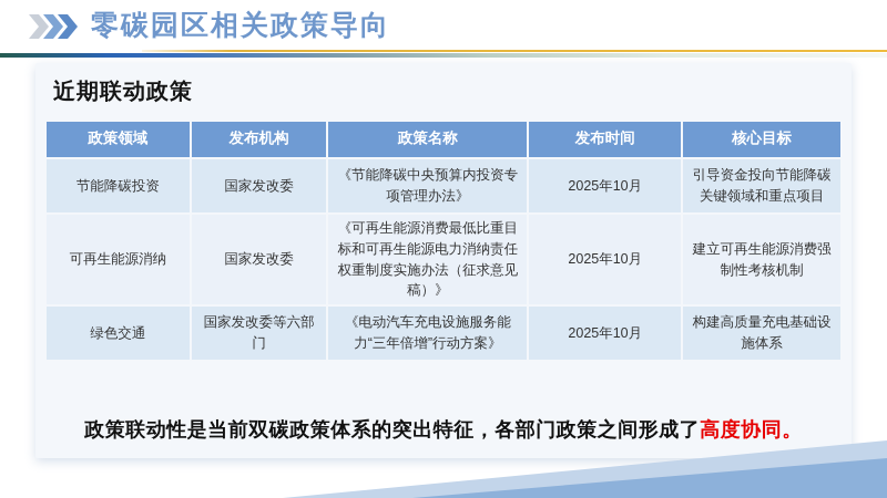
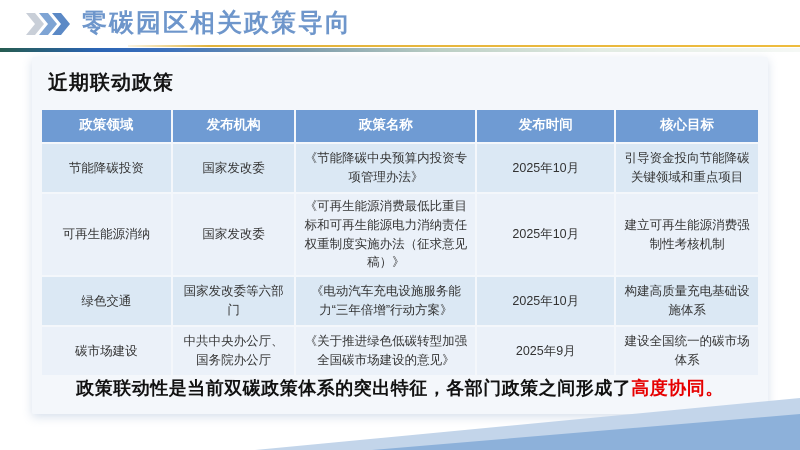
  零碳园区相关政策导向
  近期联动政策
  政策领域	发布机构	政策名称	发布时间	核心目标
  节能降碳投资	国家发改委	《节能降碳中央预算内投资专项管理办法》	2025年10月	引导资金投向节能降碳关键领域和重点项目
  可再生能源消纳	国家发改委	《可再生能源消费最低比重目标和可再生能源电力消纳责任权重制度实施办法（征求意见稿）》	2025年10月	建立可再生能源消费强制性考核机制
  绿色交通	国家发改委等六部门	《电动汽车充电设施服务能力“三年倍增”行动方案》	2025年10月	构建高质量充电基础设施体系
+ 碳市场建设	中共中央办公厅、国务院办公厅	《关于推进绿色低碳转型加强全国碳市场建设的意见》	2025年9月	建设全国统一的碳市场体系
  政策联动性是当前双碳政策体系的突出特征，各部门政策之间形成了高度协同。
